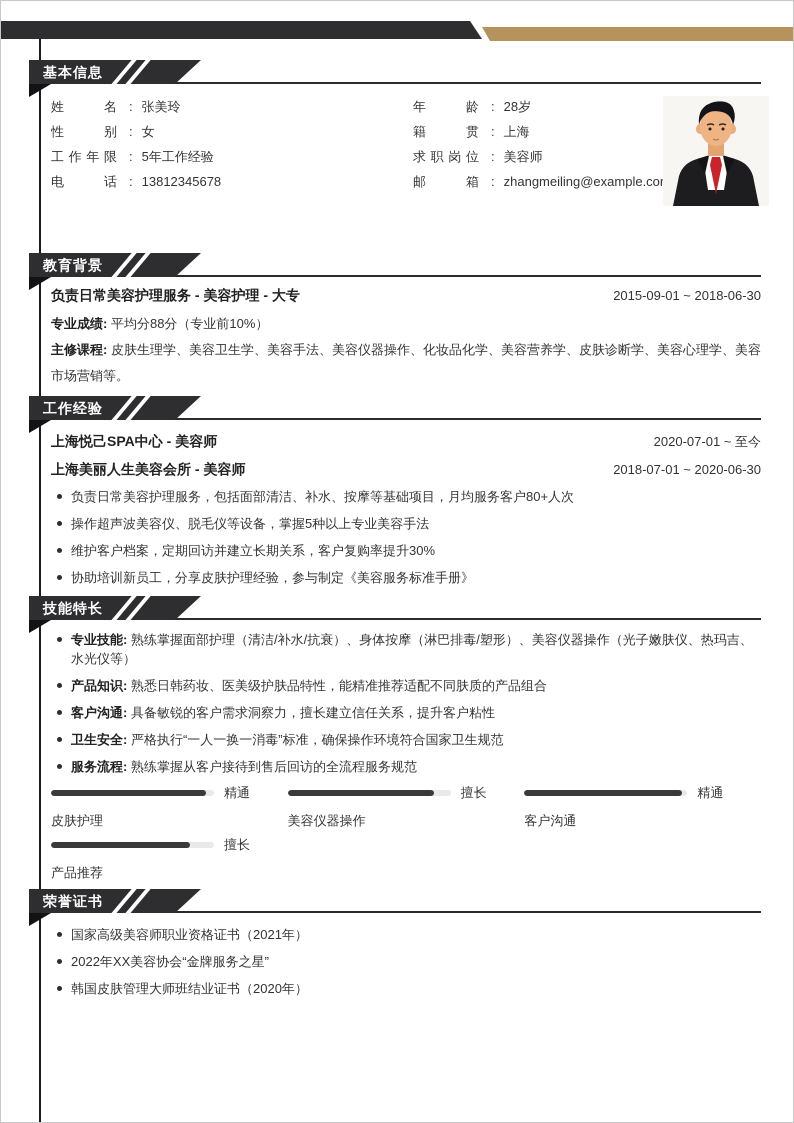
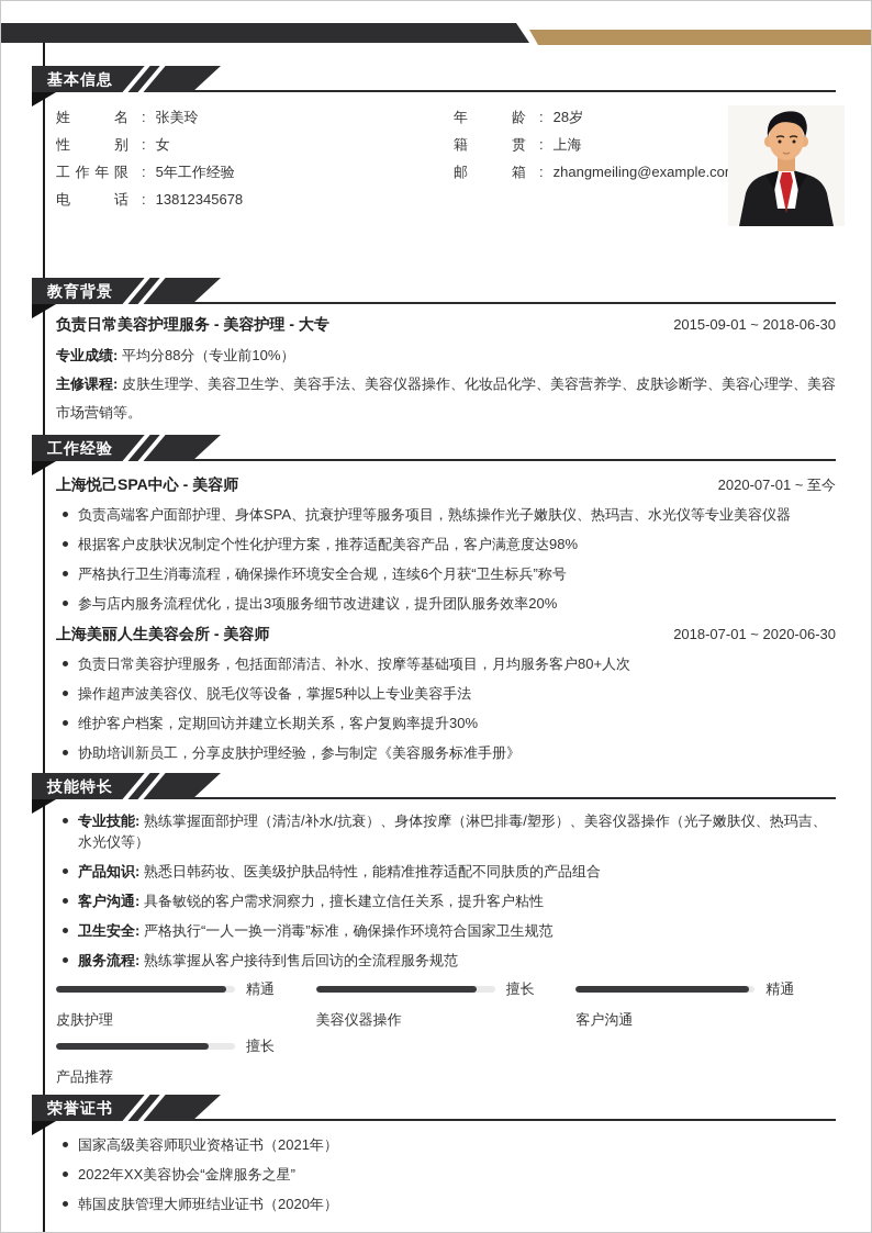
  基本信息
  姓名 : 张美玲
  性别 : 女
  工作年限 : 5年工作经验
  电话 : 13812345678
  年龄 : 28岁
  籍贯 : 上海
- 求职岗位 : 美容师
  邮箱 : zhangmeiling@example.co
  教育背景
  负责日常美容护理服务 - 美容护理 - 大专
  2015-09-01 ~ 2018-06-30
  专业成绩: 平均分88分（专业前10%）
  主修课程: 皮肤生理学、美容卫生学、美容手法、美容仪器操作、化妆品化学、美容营养学、皮肤诊断学、美容心理学、美容市场营销等。
  工作经验
  上海悦己SPA中心 - 美容师
  2020-07-01 ~ 至今
+ 负责高端客户面部护理、身体SPA、抗衰护理等服务项目，熟练操作光子嫩肤仪、热玛吉、水光仪等专业美容仪器
+ 根据客户皮肤状况制定个性化护理方案，推荐适配美容产品，客户满意度达98%
+ 严格执行卫生消毒流程，确保操作环境安全合规，连续6个月获“卫生标兵”称号
+ 参与店内服务流程优化，提出3项服务细节改进建议，提升团队服务效率20%
  上海美丽人生美容会所 - 美容师
  2018-07-01 ~ 2020-06-30
  负责日常美容护理服务，包括面部清洁、补水、按摩等基础项目，月均服务客户80+人次
  操作超声波美容仪、脱毛仪等设备，掌握5种以上专业美容手法
  维护客户档案，定期回访并建立长期关系，客户复购率提升30%
  协助培训新员工，分享皮肤护理经验，参与制定《美容服务标准手册》
  技能特长
  专业技能: 熟练掌握面部护理（清洁/补水/抗衰）、身体按摩（淋巴排毒/塑形）、美容仪器操作（光子嫩肤仪、热玛吉、水光仪等）
  产品知识: 熟悉日韩药妆、医美级护肤品特性，能精准推荐适配不同肤质的产品组合
  客户沟通: 具备敏锐的客户需求洞察力，擅长建立信任关系，提升客户粘性
  卫生安全: 严格执行“一人一换一消毒”标准，确保操作环境符合国家卫生规范
  服务流程: 熟练掌握从客户接待到售后回访的全流程服务规范
  精通
  皮肤护理
  擅长
  美容仪器操作
  精通
  客户沟通
  擅长
  产品推荐
  荣誉证书
  国家高级美容师职业资格证书（2021年）
  2022年XX美容协会“金牌服务之星”
  韩国皮肤管理大师班结业证书（2020年）
